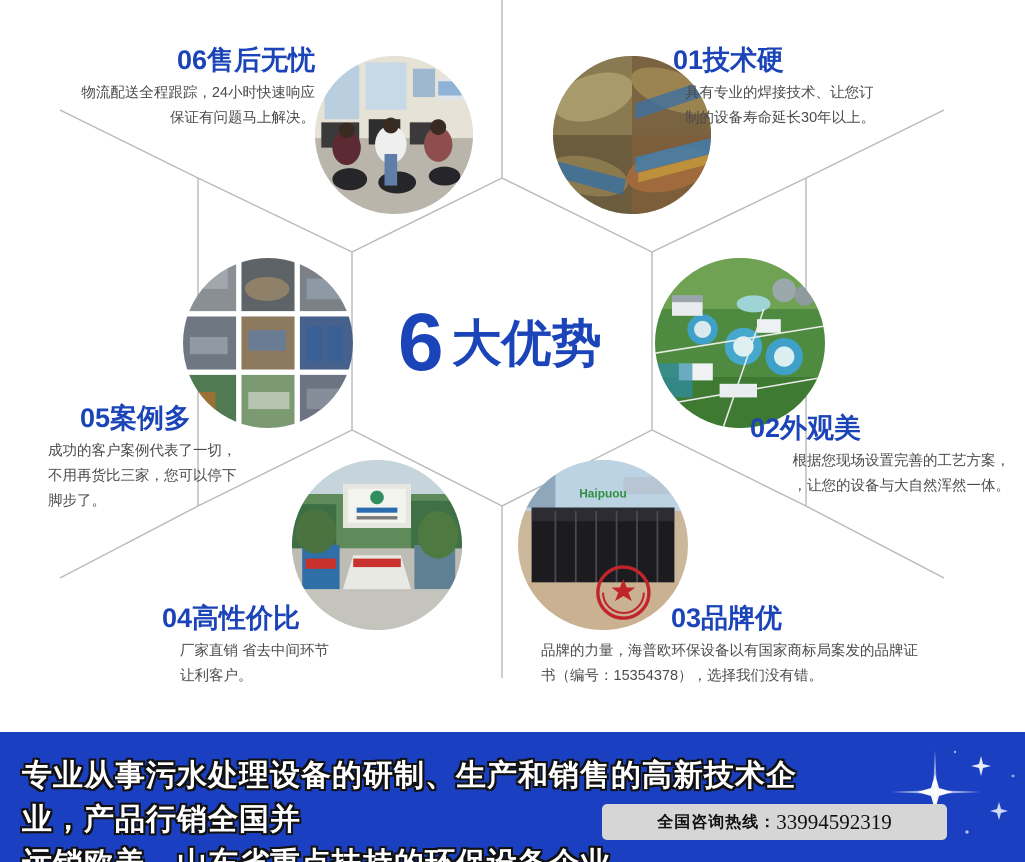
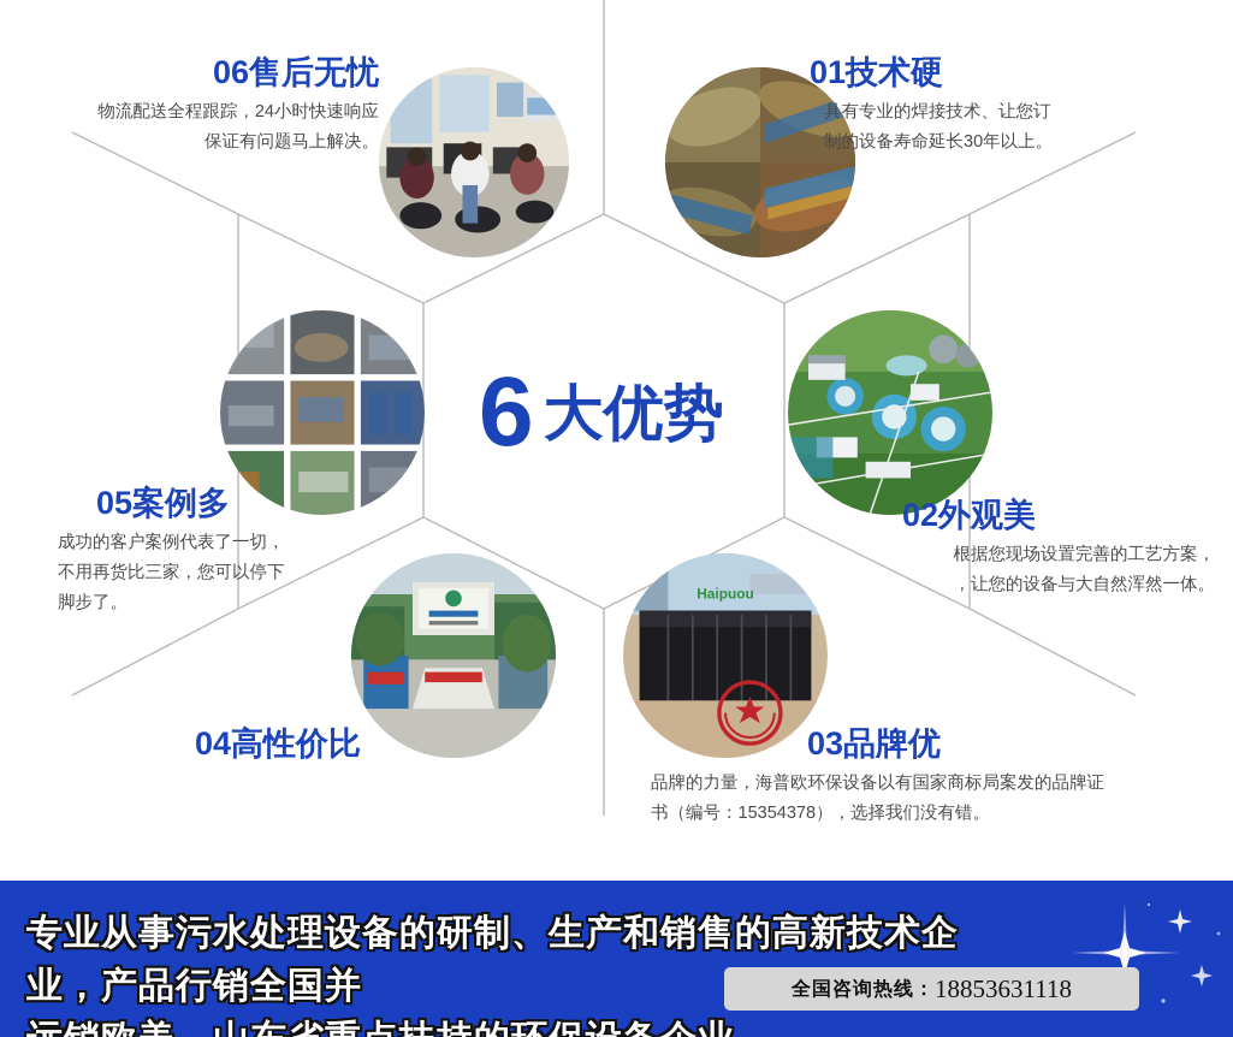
  6
  大优势
  Haipuou
  06售后无忧
  物流配送全程跟踪，24小时快速响应
  保证有问题马上解决。
  01技术硬
  具有专业的焊接技术、让您订
  制的设备寿命延长30年以上。
  02外观美
  根据您现场设置完善的工艺方案，
  ，让您的设备与大自然浑然一体。
  03品牌优
  品牌的力量，海普欧环保设备以有国家商标局案发的品牌证
  书（编号：15354378），选择我们没有错。
  04高性价比
- 厂家直销 省去中间环节
- 让利客户。
  05案例多
  成功的客户案例代表了一切，
  不用再货比三家，您可以停下
  脚步了。
  专业从事污水处理设备的研制、生产和销售的高新技术企业，产品行销全国并
  全国咨询热线：
- 33994592319
+ 18853631118
